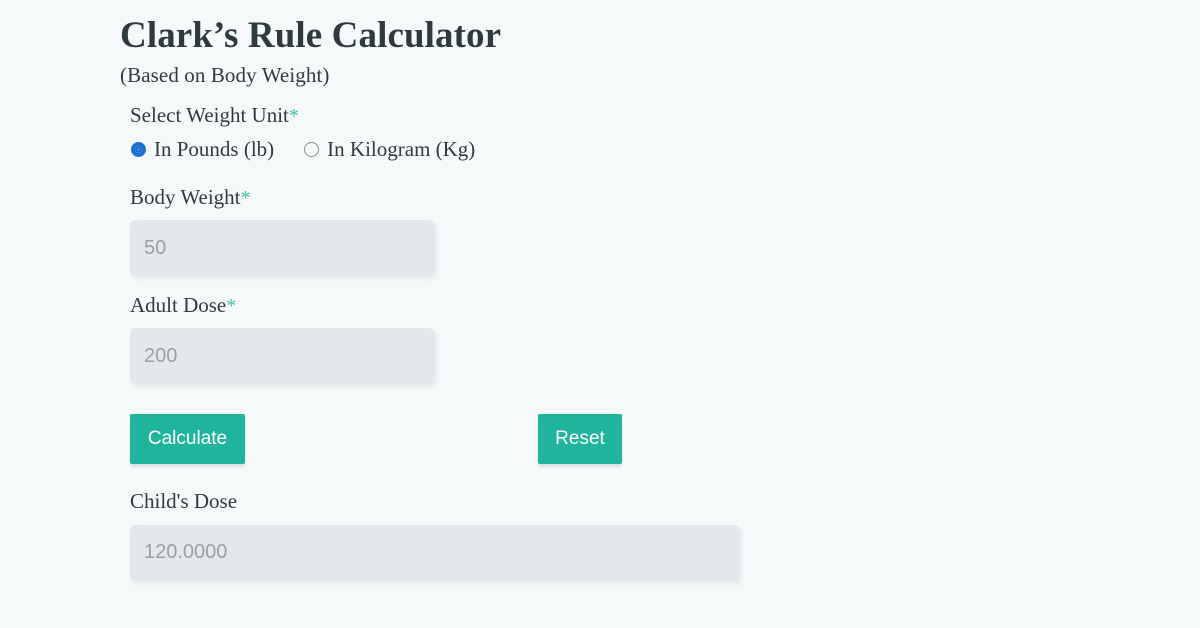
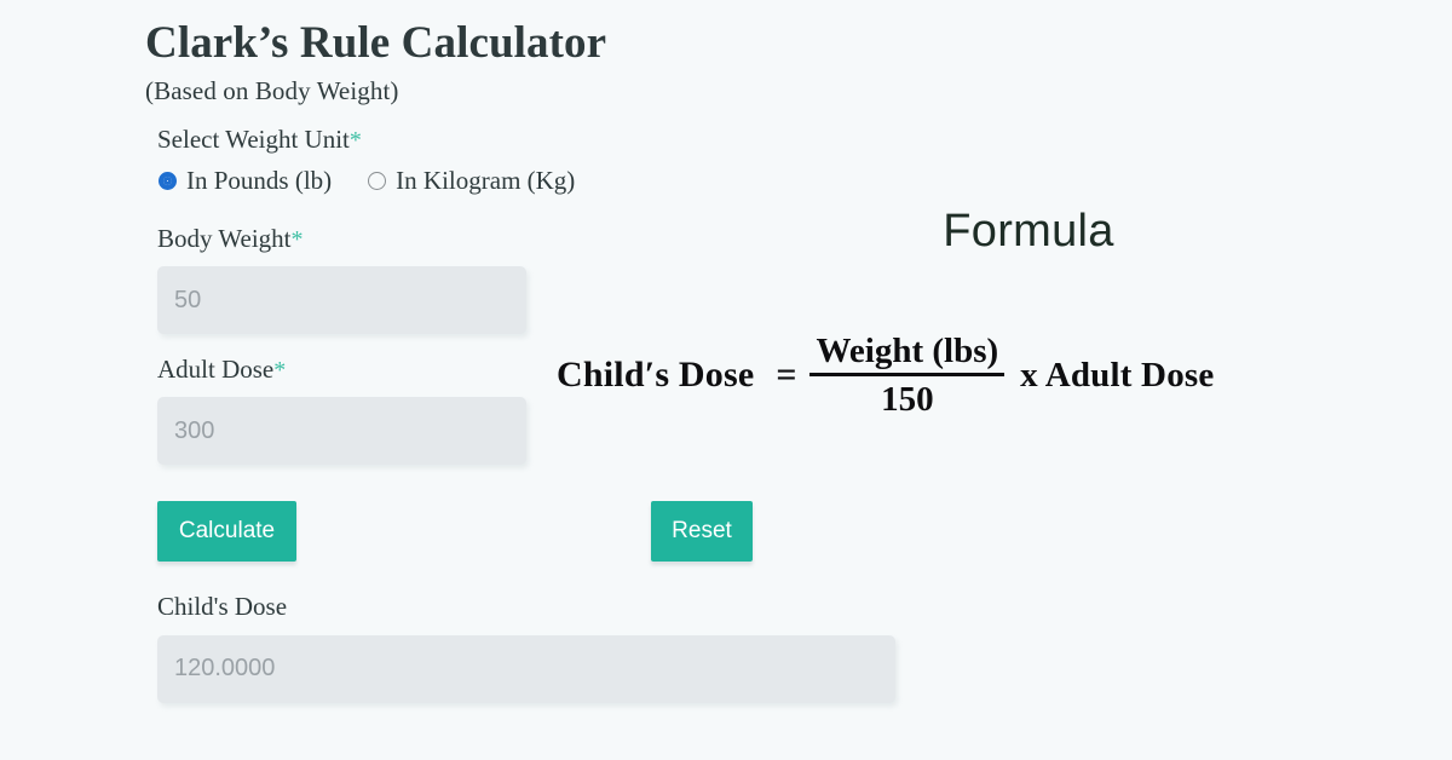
  Clark’s Rule Calculator
  (Based on Body Weight)
  Select Weight Unit*
  In Pounds (lb)
  In Kilogram (Kg)
  Body Weight*
  50
  Adult Dose*
- 200
+ 300
  Calculate
  Reset
  Child's Dose
  120.0000
+ Formula
+ Child′s Dose
+ =
+ Weight (lbs)
+ 150
+ x Adult Dose
